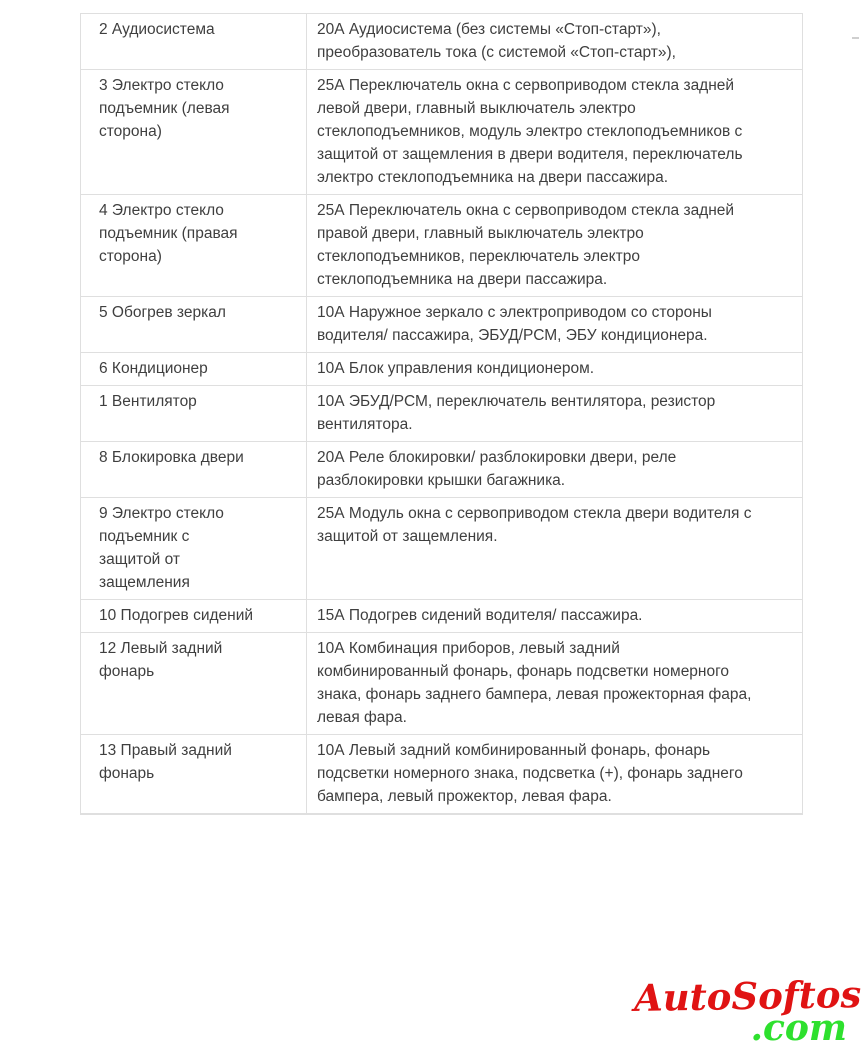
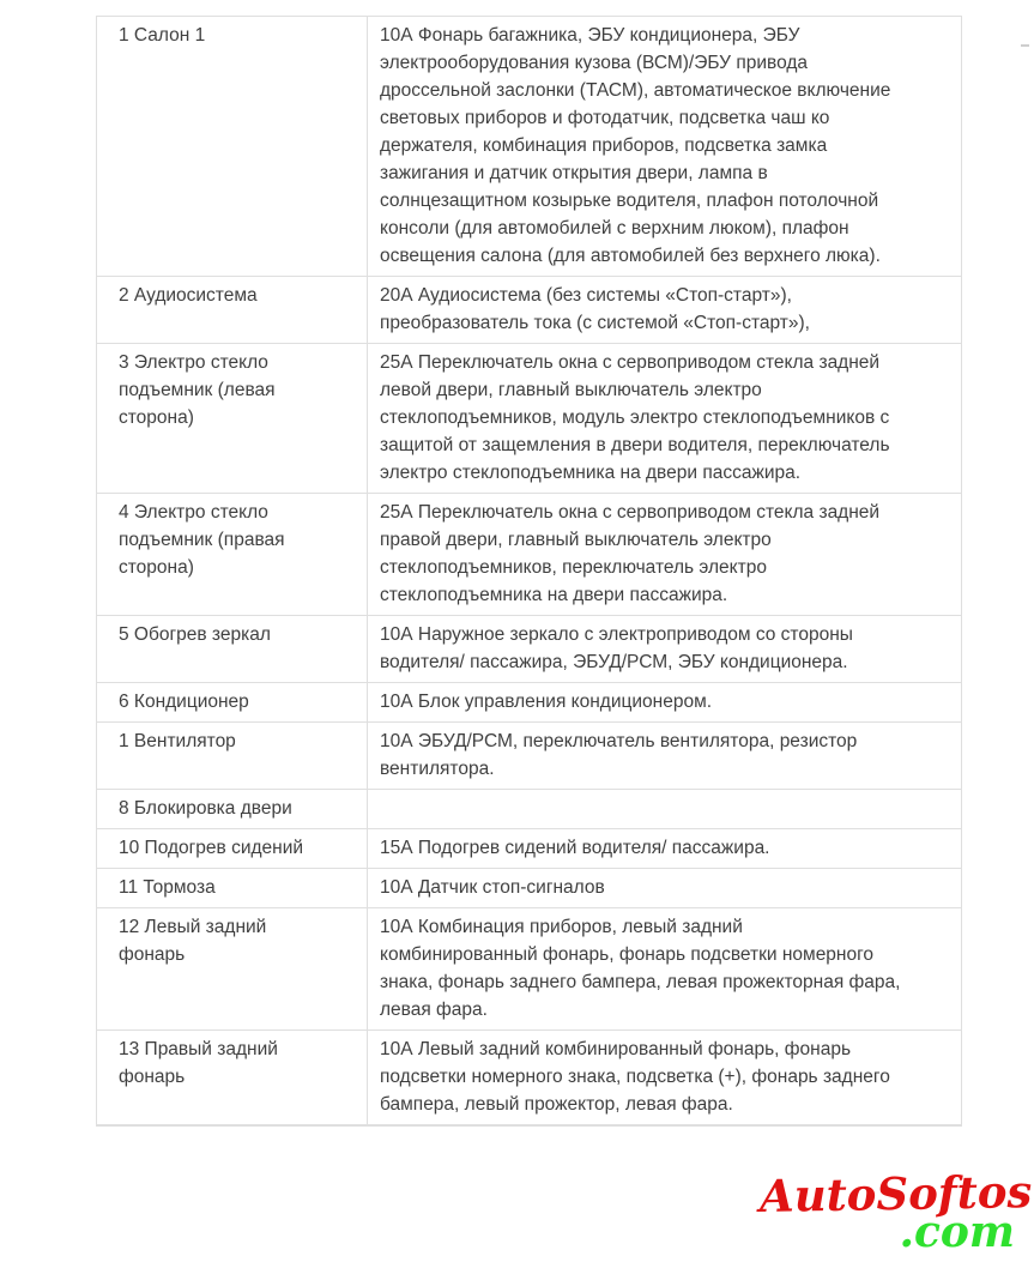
+ 1 Салон 1
+ 10А Фонарь багажника, ЭБУ кондиционера, ЭБУ
+ электрооборудования кузова (ВСМ)/ЭБУ привода
+ дроссельной заслонки (ТАСМ), автоматическое включение
+ световых приборов и фотодатчик, подсветка чаш ко
+ держателя, комбинация приборов, подсветка замка
+ зажигания и датчик открытия двери, лампа в
+ солнцезащитном козырьке водителя, плафон потолочной
+ консоли (для автомобилей с верхним люком), плафон
+ освещения салона (для автомобилей без верхнего люка).
  2 Аудиосистема
  20А Аудиосистема (без системы «Стоп-старт»),
  преобразователь тока (с системой «Стоп-старт»),
  3 Электро стекло
  подъемник (левая
  сторона)
  25А Переключатель окна с сервоприводом стекла задней
  левой двери, главный выключатель электро
  стеклоподъемников, модуль электро стеклоподъемников с
  защитой от защемления в двери водителя, переключатель
  электро стеклоподъемника на двери пассажира.
  4 Электро стекло
  подъемник (правая
  сторона)
  25А Переключатель окна с сервоприводом стекла задней
  правой двери, главный выключатель электро
  стеклоподъемников, переключатель электро
  стеклоподъемника на двери пассажира.
  5 Обогрев зеркал
  10А Наружное зеркало с электроприводом со стороны
  водителя/ пассажира, ЭБУД/РСМ, ЭБУ кондиционера.
  6 Кондиционер
  10А Блок управления кондиционером.
  1 Вентилятор
  10А ЭБУД/РСМ, переключатель вентилятора, резистор
  вентилятора.
  8 Блокировка двери
- 20А Реле блокировки/ разблокировки двери, реле
- разблокировки крышки багажника.
- 9 Электро стекло
- подъемник с
- защитой от
- защемления
- 25А Модуль окна с сервоприводом стекла двери водителя с
- защитой от защемления.
  10 Подогрев сидений
  15А Подогрев сидений водителя/ пассажира.
+ 11 Тормоза
+ 10А Датчик стоп-сигналов
  12 Левый задний
  фонарь
  10А Комбинация приборов, левый задний
  комбинированный фонарь, фонарь подсветки номерного
  знака, фонарь заднего бампера, левая прожекторная фара,
  левая фара.
  13 Правый задний
  фонарь
  10А Левый задний комбинированный фонарь, фонарь
  подсветки номерного знака, подсветка (+), фонарь заднего
  бампера, левый прожектор, левая фара.
  AutoSoftos
  .com
